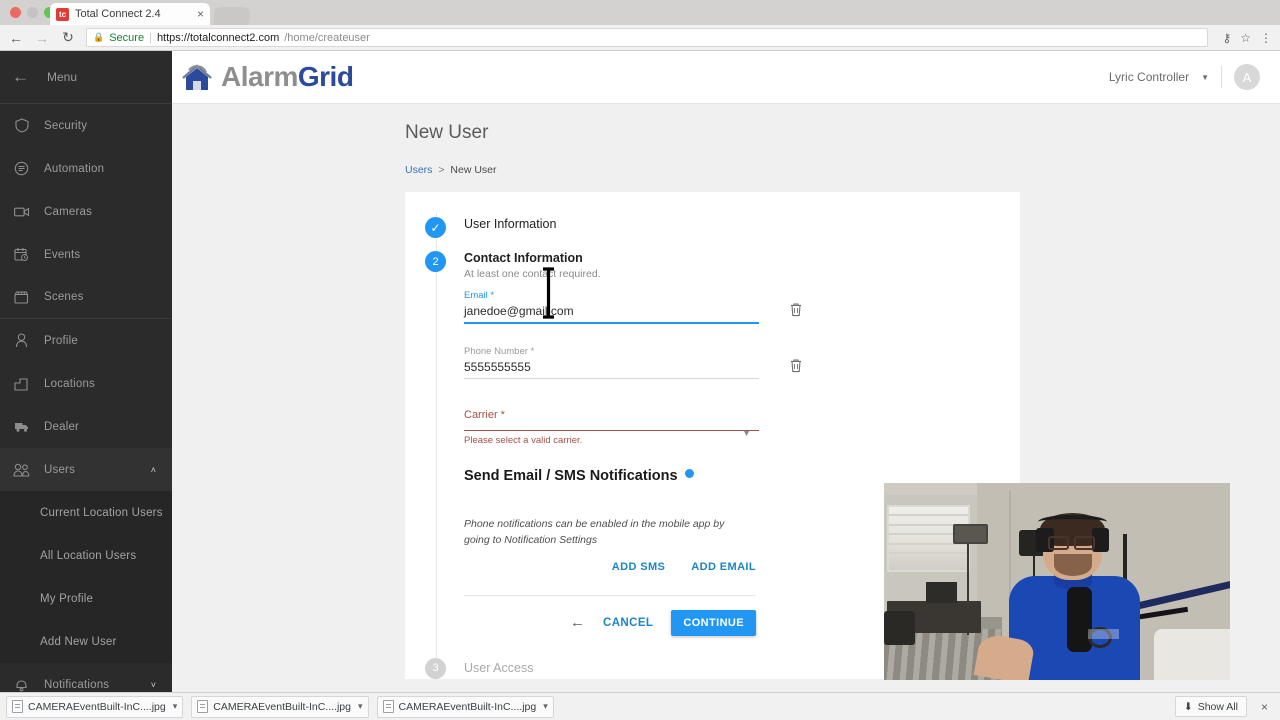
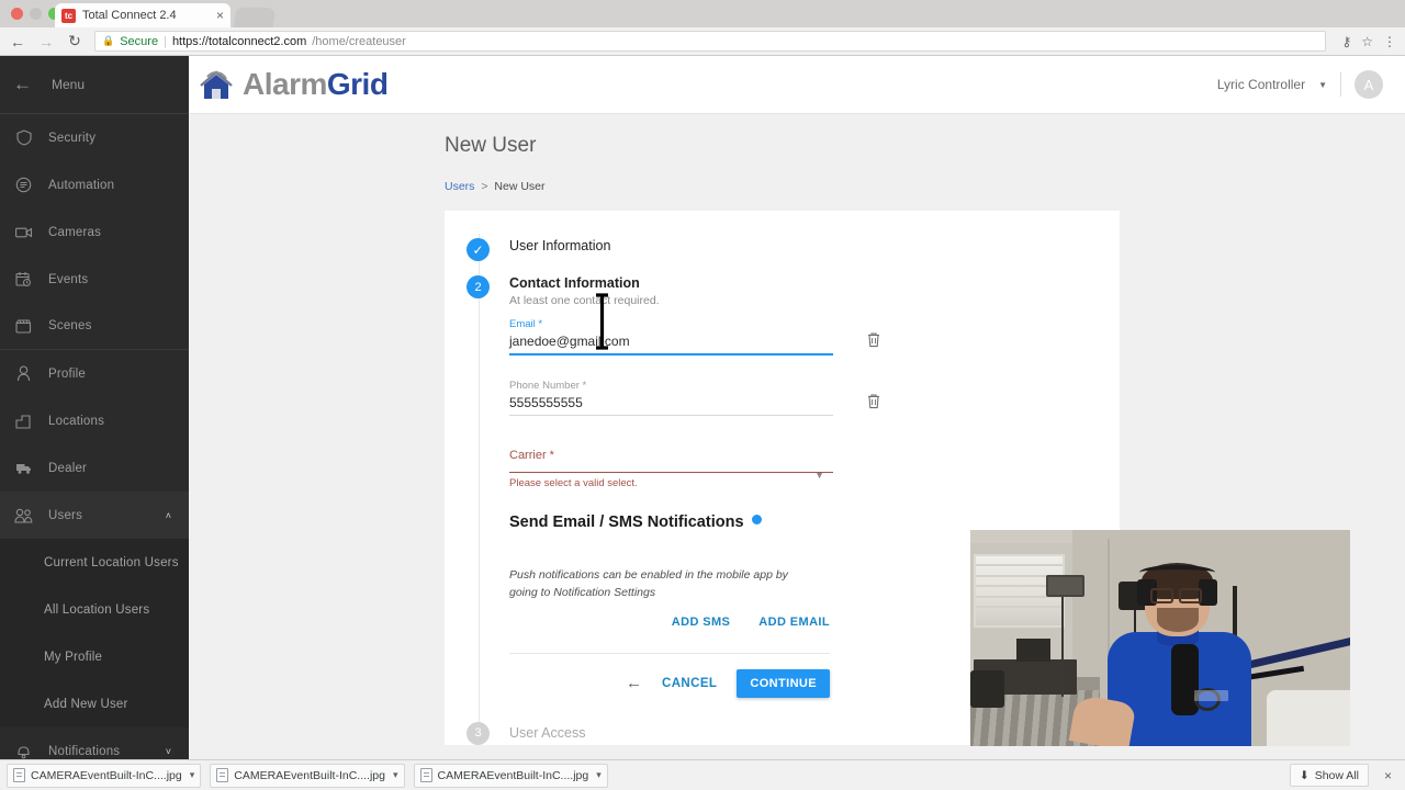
  tc
  Total Connect 2.4
  ×
  ←
  →
  ↻
  🔒
  Secure
  |
  https://totalconnect2.com
  /home/createuser
  ⚷
  ☆
  ⋮
  ←
  Menu
  Security
  Automation
  Cameras
  Events
  Scenes
  Profile
  Locations
  Dealer
  Users
  ˄
  Current Location Users
  All Location Users
  My Profile
  Add New User
  Notifications
  ˅
  AlarmGrid
  Lyric Controller
  ▼
  A
  New User
  Users > New User
  ✓
  User Information
  2
  Contact Information
  At least one contact required.
  Email *
  janedoe@gmailcom
  Phone Number *
  5555555555
  Carrier *
  ▼
- Please select a valid carrier.
+ Please select a valid select.
  Send Email / SMS Notifications
- Phone notifications can be enabled in the mobile app by going to Notification Settings
+ Push notifications can be enabled in the mobile app by going to Notification Settings
  ADD SMS
  ADD EMAIL
  ←
  CANCEL
  CONTINUE
  3
  User Access
  CAMERAEventBuilt-InC....jpg
  ▾
  CAMERAEventBuilt-InC....jpg
  ▾
  CAMERAEventBuilt-InC....jpg
  ▾
  ⬇
  Show All
  ×
